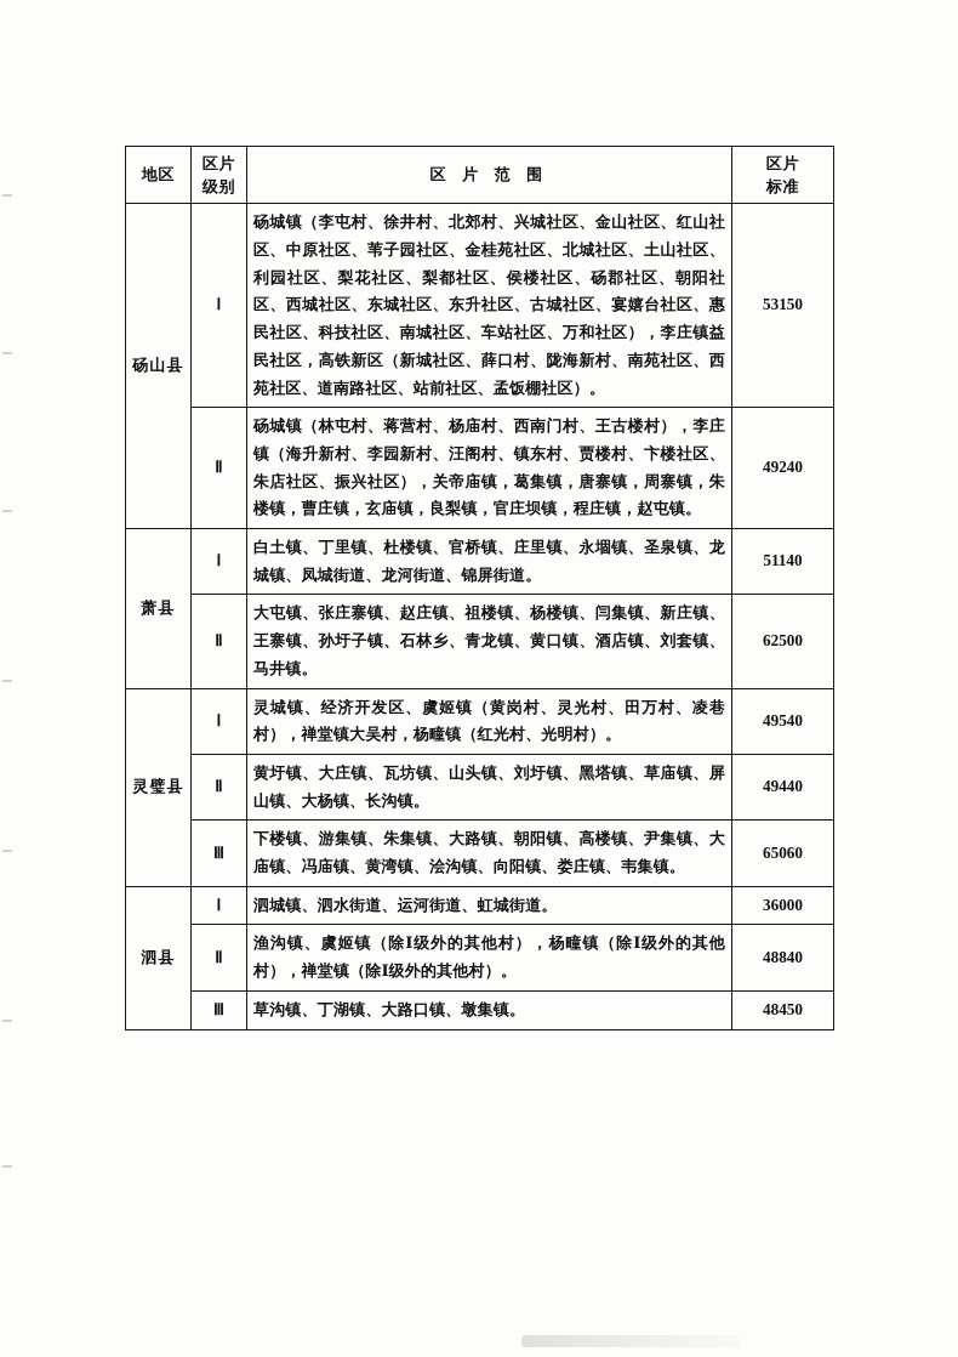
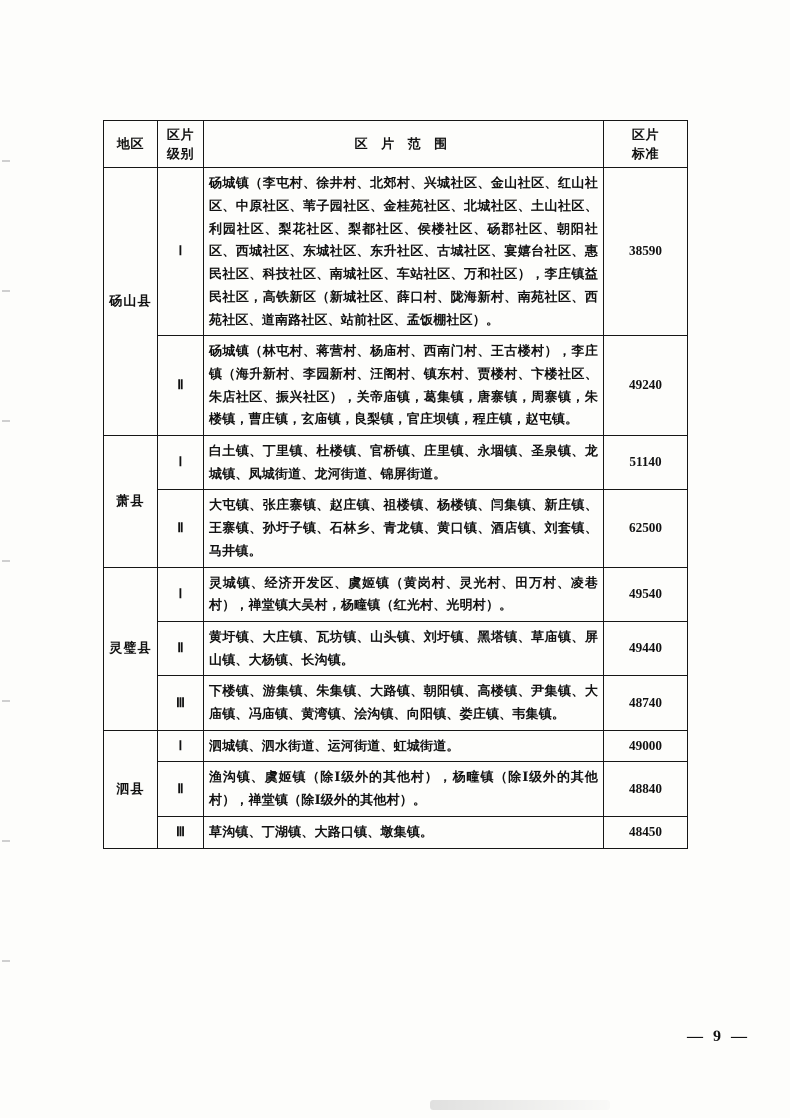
  地区	区片 级别	区 片 范 围	区片 标准
- 砀山县	Ⅰ	砀城镇（李屯村、徐井村、北郊村、兴城社区、金山社区、红山社区、中原社区、苇子园社区、金桂苑社区、北城社区、土山社区、利园社区、梨花社区、梨都社区、侯楼社区、砀郡社区、朝阳社区、西城社区、东城社区、东升社区、古城社区、宴嬉台社区、惠民社区、科技社区、南城社区、车站社区、万和社区），李庄镇益民社区，高铁新区（新城社区、薛口村、陇海新村、南苑社区、西苑社区、道南路社区、站前社区、孟饭棚社区）。	53150
+ 砀山县	Ⅰ	砀城镇（李屯村、徐井村、北郊村、兴城社区、金山社区、红山社区、中原社区、苇子园社区、金桂苑社区、北城社区、土山社区、利园社区、梨花社区、梨都社区、侯楼社区、砀郡社区、朝阳社区、西城社区、东城社区、东升社区、古城社区、宴嬉台社区、惠民社区、科技社区、南城社区、车站社区、万和社区），李庄镇益民社区，高铁新区（新城社区、薛口村、陇海新村、南苑社区、西苑社区、道南路社区、站前社区、孟饭棚社区）。	38590
  Ⅱ	砀城镇（林屯村、蒋营村、杨庙村、西南门村、王古楼村），李庄镇（海升新村、李园新村、汪阁村、镇东村、贾楼村、卞楼社区、朱店社区、振兴社区），关帝庙镇，葛集镇，唐寨镇，周寨镇，朱楼镇，曹庄镇，玄庙镇，良梨镇，官庄坝镇，程庄镇，赵屯镇。	49240
  萧县	Ⅰ	白土镇、丁里镇、杜楼镇、官桥镇、庄里镇、永堌镇、圣泉镇、龙城镇、凤城街道、龙河街道、锦屏街道。	51140
  Ⅱ	大屯镇、张庄寨镇、赵庄镇、祖楼镇、杨楼镇、闫集镇、新庄镇、王寨镇、孙圩子镇、石林乡、青龙镇、黄口镇、酒店镇、刘套镇、马井镇。	62500
  灵璧县	Ⅰ	灵城镇、经济开发区、虞姬镇（黄岗村、灵光村、田万村、凌巷村），禅堂镇大吴村，杨疃镇（红光村、光明村）。	49540
  Ⅱ	黄圩镇、大庄镇、瓦坊镇、山头镇、刘圩镇、黑塔镇、草庙镇、屏山镇、大杨镇、长沟镇。	49440
- Ⅲ	下楼镇、游集镇、朱集镇、大路镇、朝阳镇、高楼镇、尹集镇、大庙镇、冯庙镇、黄湾镇、浍沟镇、向阳镇、娄庄镇、韦集镇。	65060
+ Ⅲ	下楼镇、游集镇、朱集镇、大路镇、朝阳镇、高楼镇、尹集镇、大庙镇、冯庙镇、黄湾镇、浍沟镇、向阳镇、娄庄镇、韦集镇。	48740
- 泗县	Ⅰ	泗城镇、泗水街道、运河街道、虹城街道。	36000
+ 泗县	Ⅰ	泗城镇、泗水街道、运河街道、虹城街道。	49000
  Ⅱ	渔沟镇、虞姬镇（除Ⅰ级外的其他村），杨疃镇（除Ⅰ级外的其他村），禅堂镇（除Ⅰ级外的其他村）。	48840
  Ⅲ	草沟镇、丁湖镇、大路口镇、墩集镇。	48450
+ — 9 —
